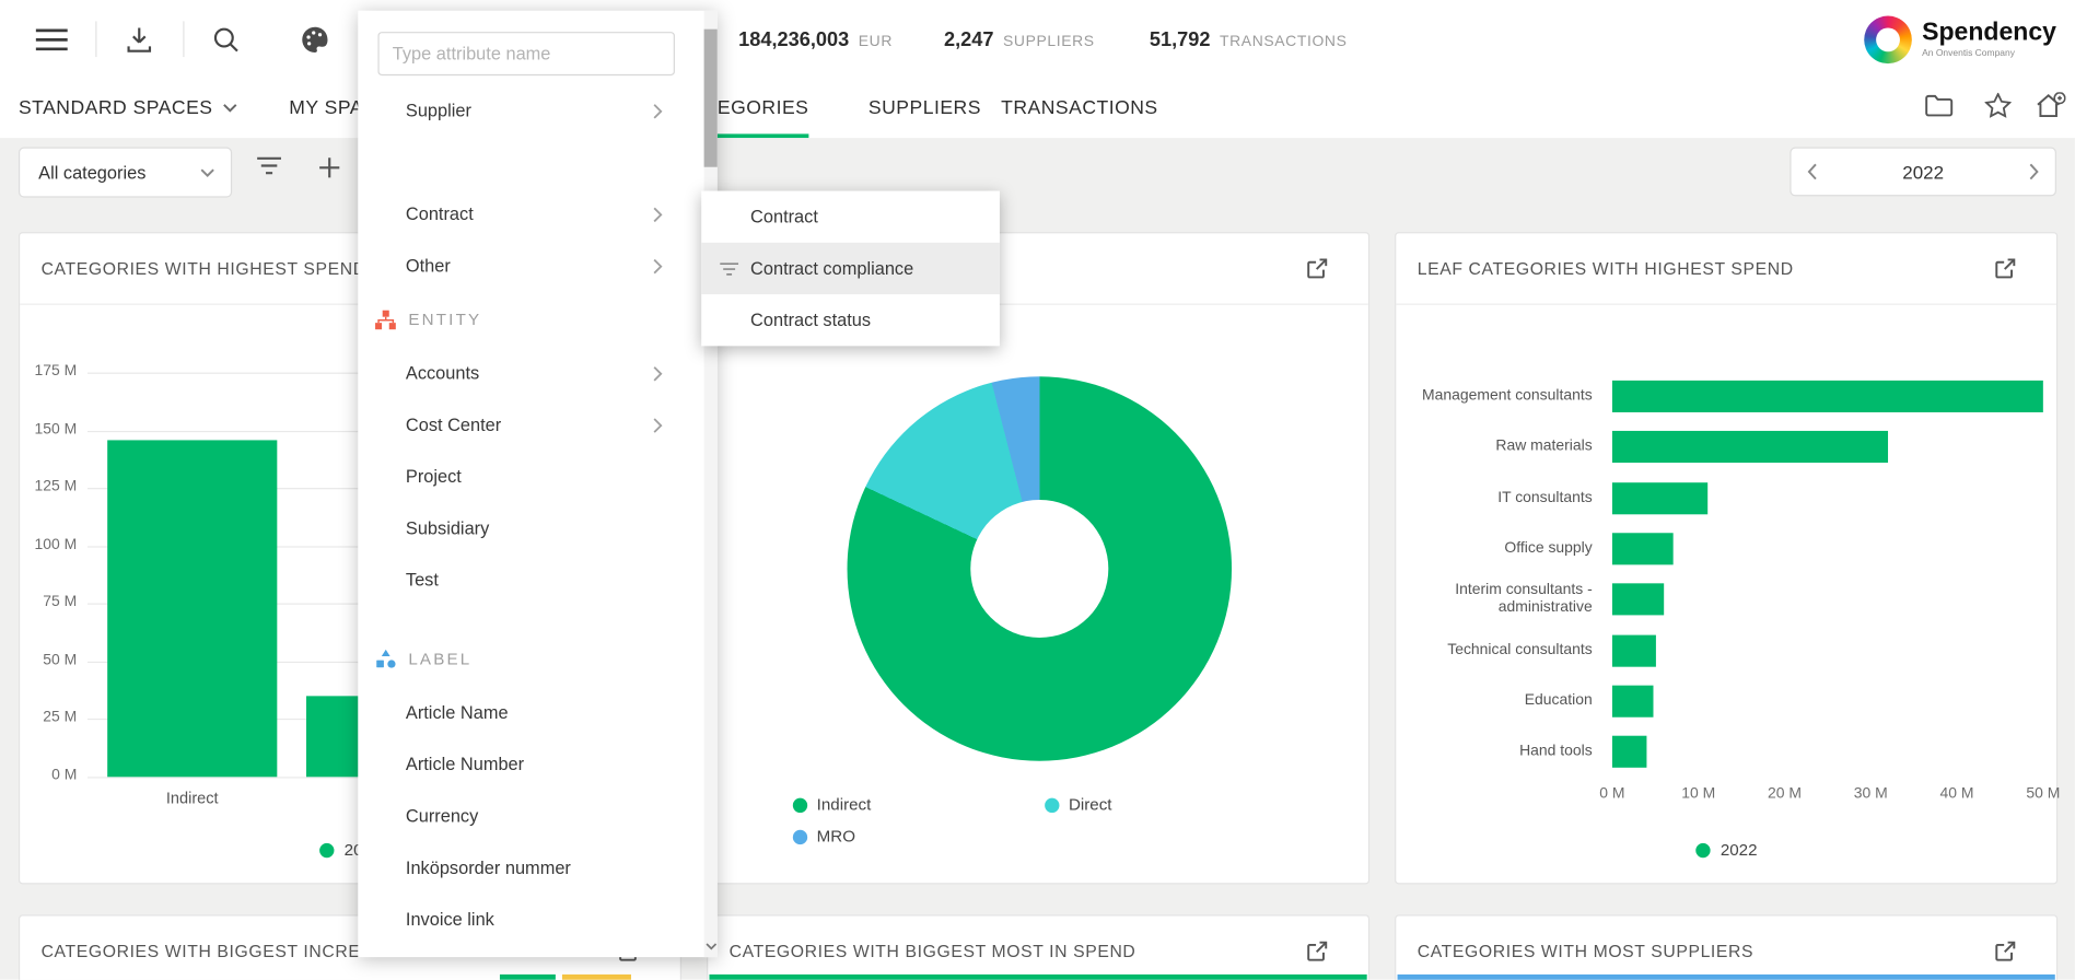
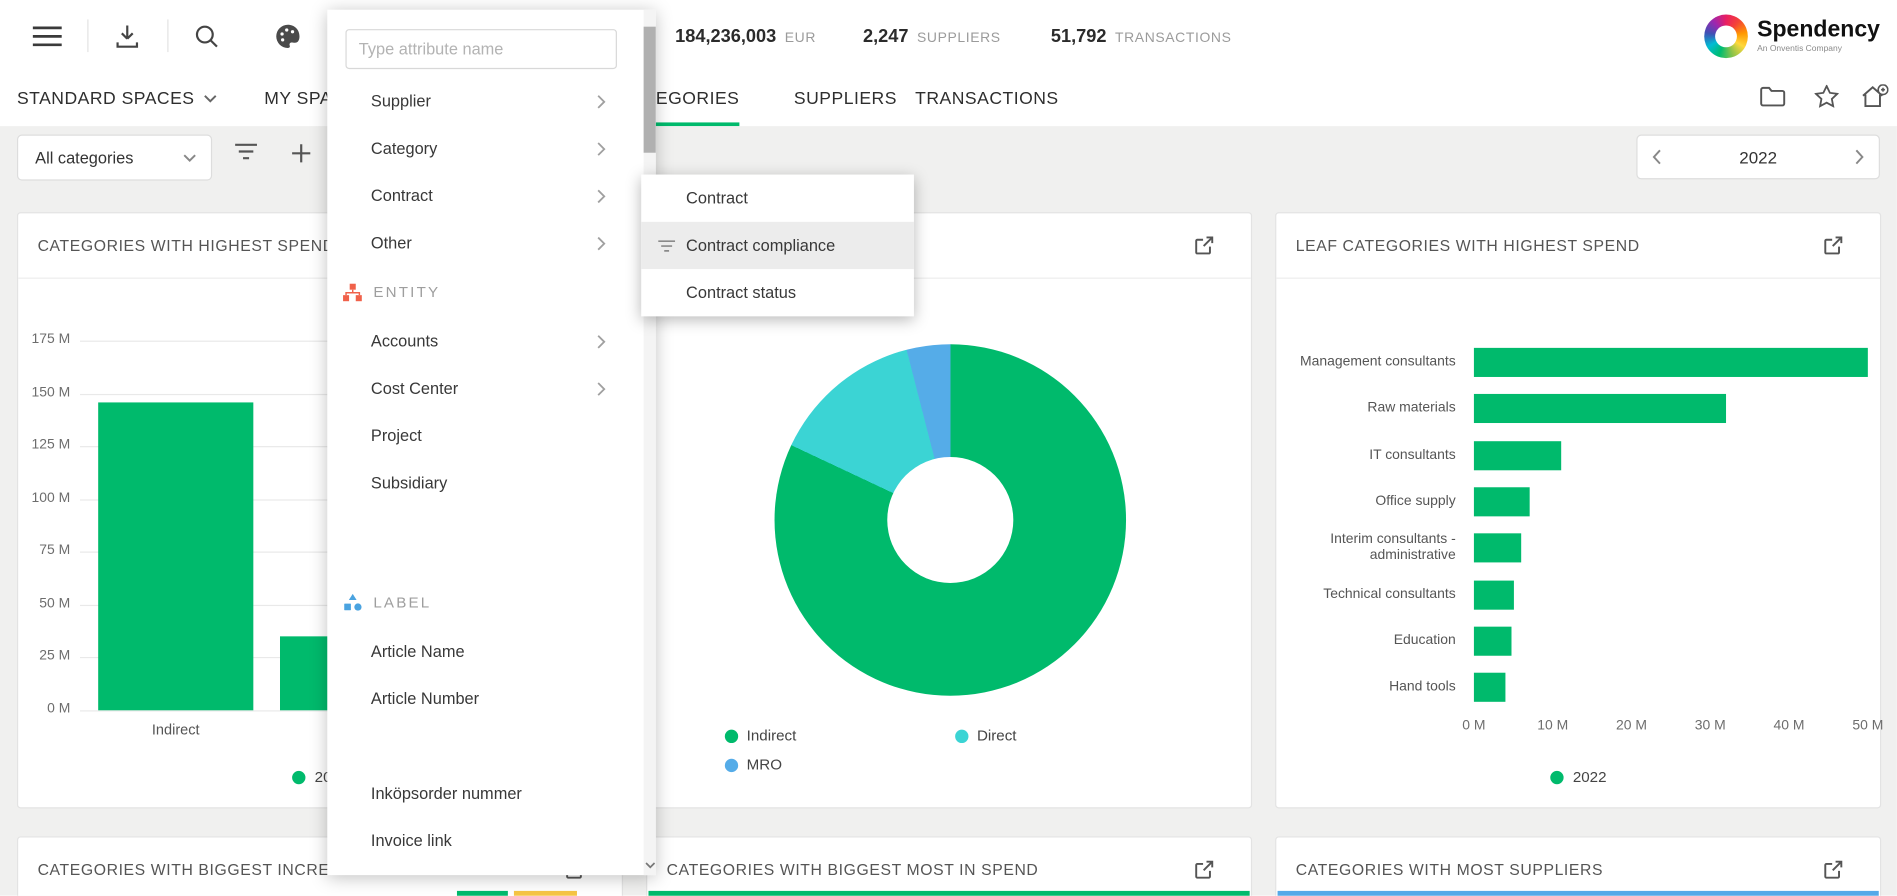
  184,236,003
  EUR
  2,247
  SUPPLIERS
  51,792
  TRANSACTIONS
  Spendency
  An Onventis Company
  STANDARD SPACES
  EGORIES
  SUPPLIERS
  TRANSACTIONS
  All categories
  2022
  CATEGORIES WITH HIGHEST SPEN
  0 M
  25 M
  50 M
  75 M
  100 M
  125 M
  150 M
  175 M
  Indirect
  Indirect
  Direct
  MRO
  LEAF CATEGORIES WITH HIGHEST SPEND
  Management consultants
  Raw materials
  IT consultants
  Office supply
  Interim consultants - administrative
  Technical consultants
  Education
  Hand tools
  0 M
  10 M
  20 M
  30 M
  40 M
  50 M
  2022
  CATEGORIES WITH BIGGEST INCRE
  CATEGORIES WITH BIGGEST MOST IN SPEND
  CATEGORIES WITH MOST SUPPLIERS
  Type attribute name
  Supplier
+ Category
  Contract
  Other
  ENTITY
  Accounts
  Cost Center
  Project
  Subsidiary
- Test
  LABEL
  Article Name
  Article Number
- Currency
  Inköpsorder nummer
  Invoice link
  Contract
  Contract compliance
  Contract status
